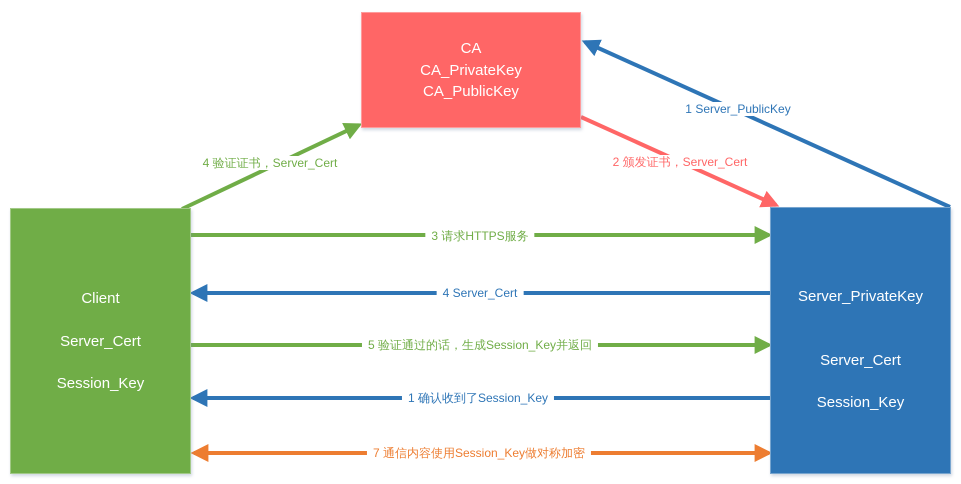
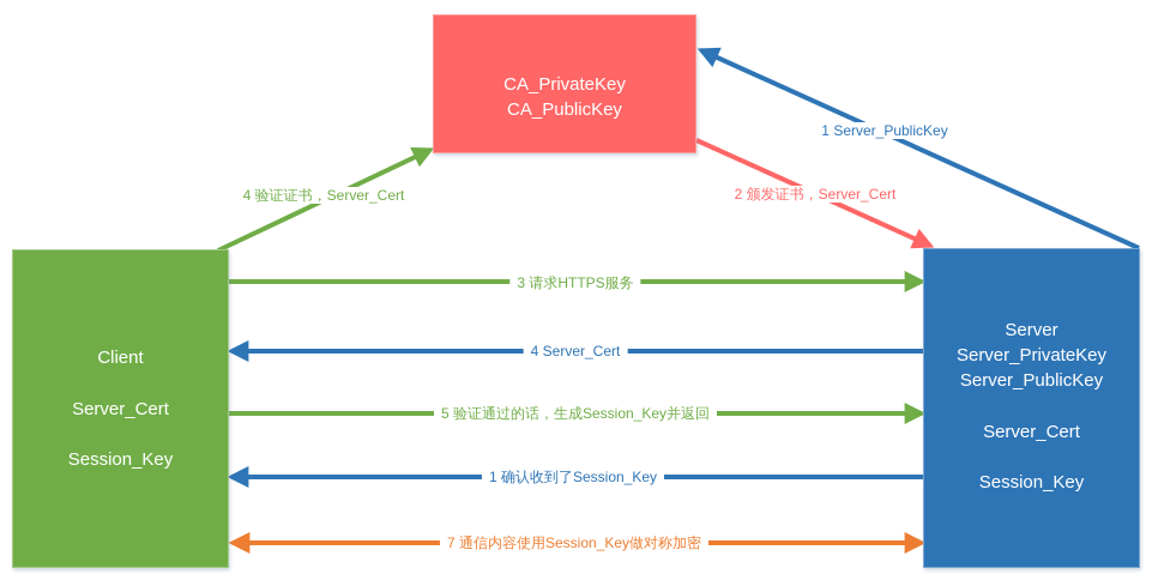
- CA
  CA_PrivateKey
  CA_PublicKey
  Client
  Server_Cert
  Session_Key
+ Server
  Server_PrivateKey
+ Server_PublicKey
  Server_Cert
  Session_Key
  1 Server_PublicKey
  2 颁发证书，Server_Cert
  3 请求HTTPS服务
  4 验证证书，Server_Cert
  4 Server_Cert
  5 验证通过的话，生成Session_Key并返回
  1 确认收到了Session_Key
  7 通信内容使用Session_Key做对称加密
